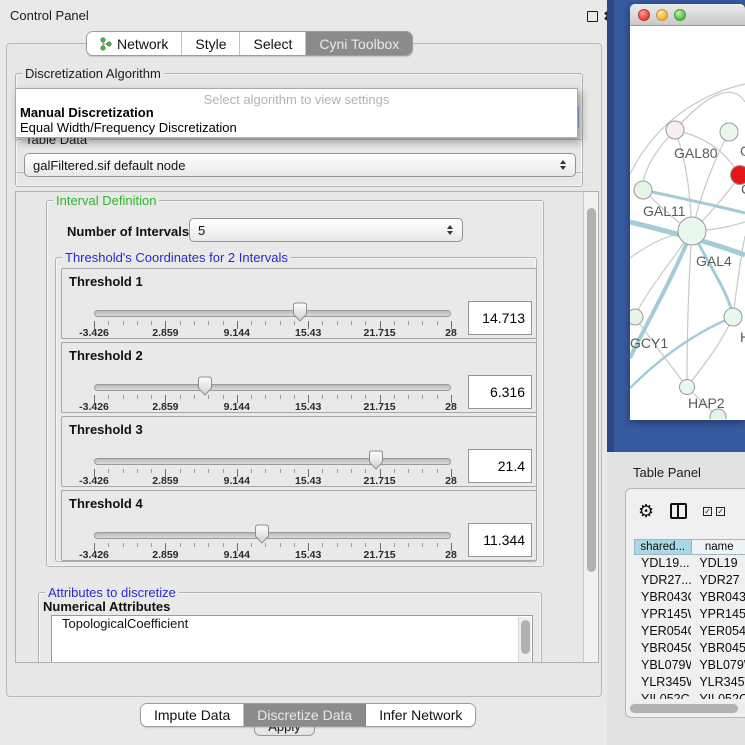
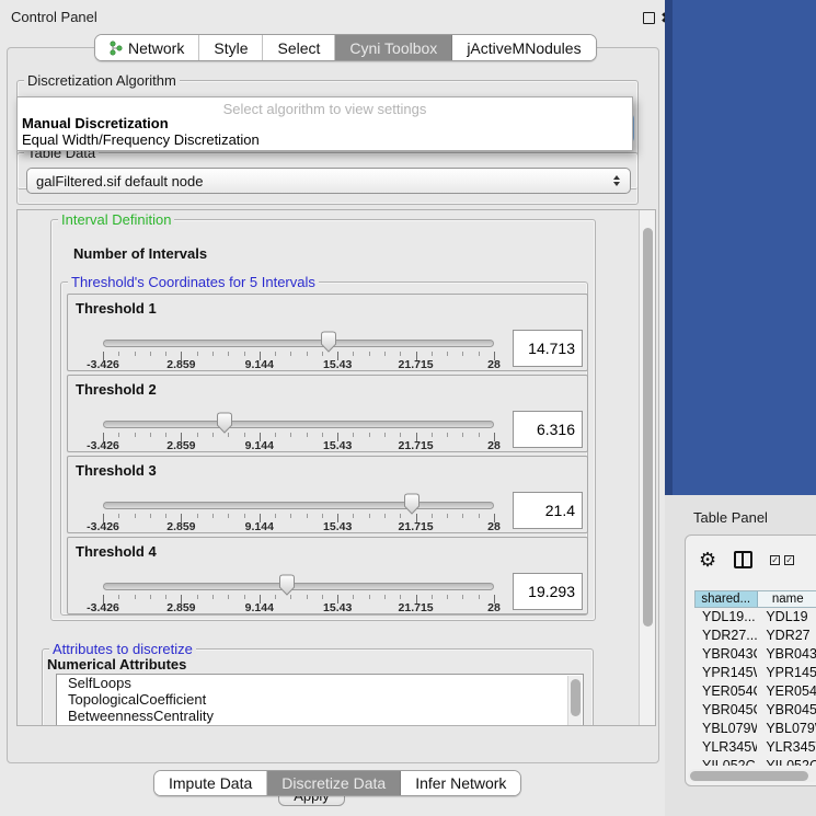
  Control Panel
  Network
  Style
  Select
  Cyni Toolbox
+ jActiveMNodules
  Discretization Algorithm
  Select algorithm to view settings
  Manual Discretization
  Equal Width/Frequency Discretization
  Table Data
  galFiltered.sif default node
  Interval Definition
  Number of Intervals
- 5
- Threshold's Coordinates for 2 Intervals
+ Threshold's Coordinates for 5 Intervals
  Threshold 1
  -3.426
  2.859
  9.144
  15.43
  21.715
  28
  14.713
  Threshold 2
  -3.426
  2.859
  9.144
  15.43
  21.715
  28
  6.316
  Threshold 3
  -3.426
  2.859
  9.144
  15.43
  21.715
  28
  21.4
  Threshold 4
  -3.426
  2.859
  9.144
  15.43
  21.715
  28
- 11.344
+ 19.293
  Attributes to discretize
  Numerical Attributes
+ SelfLoops
  TopologicalCoefficient
+ BetweennessCentrality
  Impute Data
  Discretize Data
  Infer Network
- GAL80
- GAL11
- GAL4
- GCY1
- HAP2
  Table Panel
  ⚙
  ✓
  ✓
  shared...
  name
  YDL19...
  YDL19
  YDR27...
  YDR27
  YBR043
  YBR043
  YPR145
  YPR145
  YER054
  YER054
  YBR045
  YBR045
  YBL079
  YBL079
  YLR345
  YLR345
